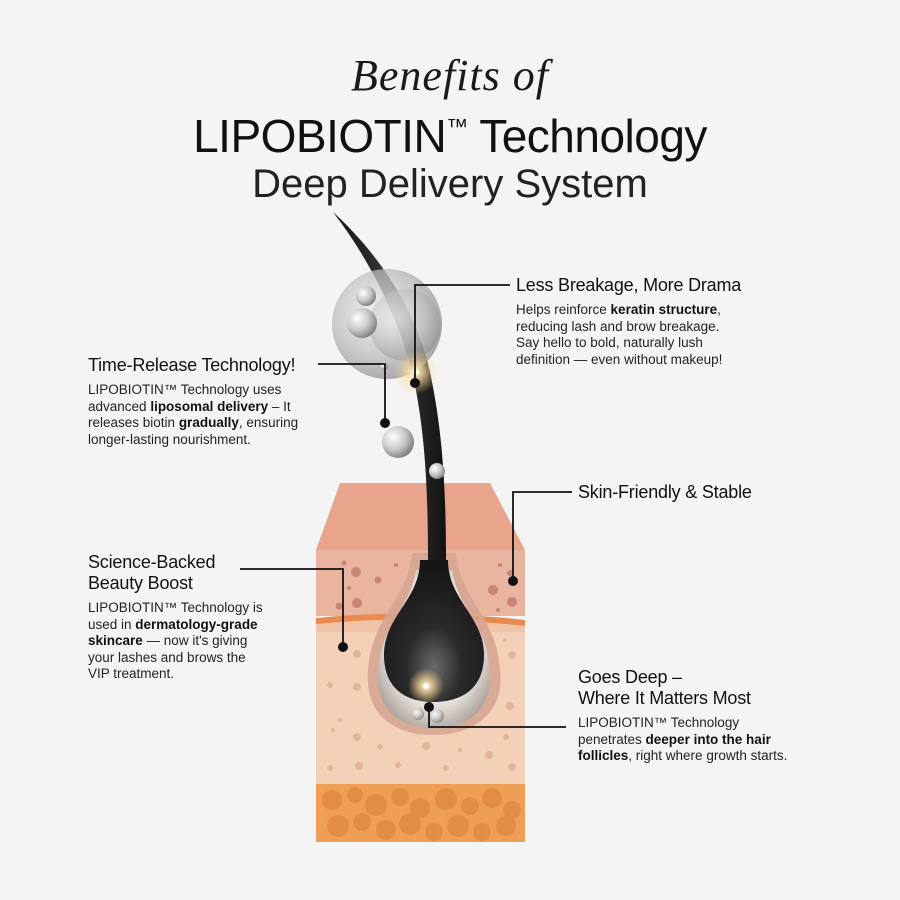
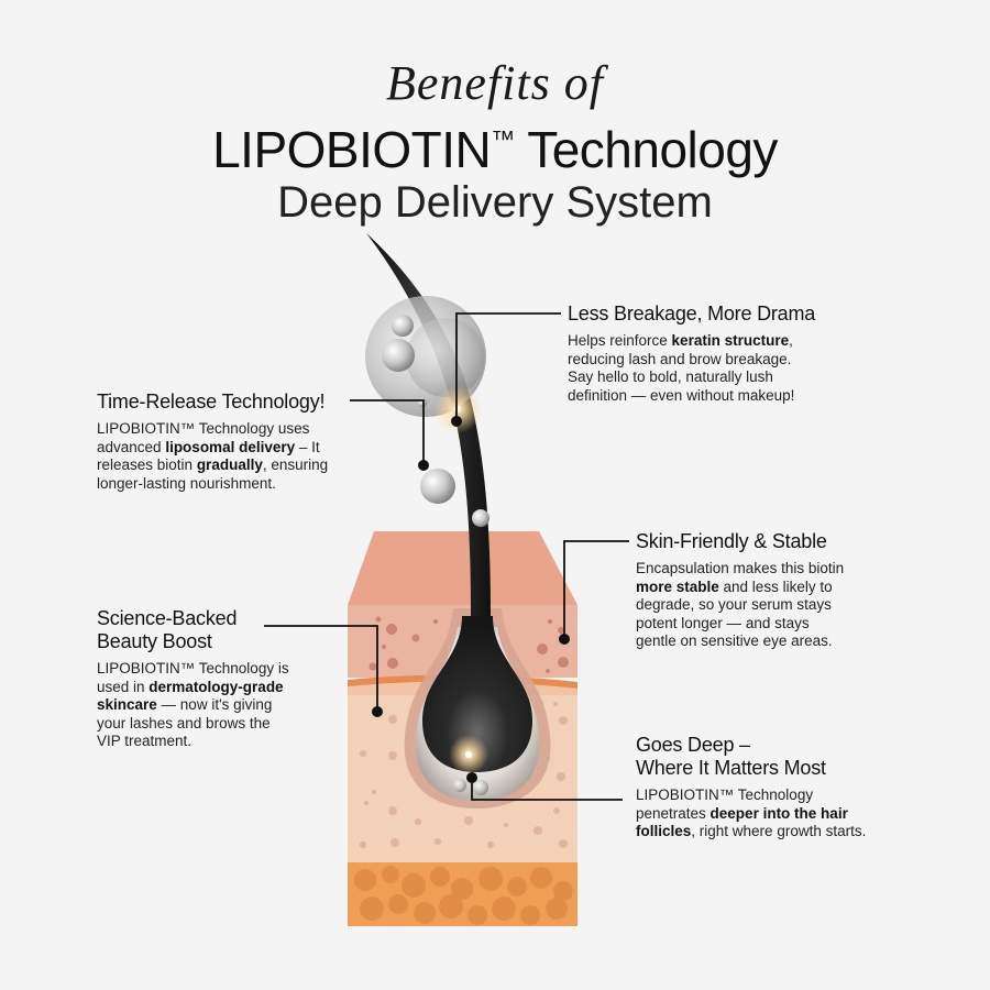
  Benefits of
  LIPOBIOTIN™ Technology
  Deep Delivery System
  Less Breakage, More Drama
  Helps reinforce keratin structure,
  reducing lash and brow breakage.
  Say hello to bold, naturally lush
  definition — even without makeup!
  Time-Release Technology!
  LIPOBIOTIN™ Technology uses
  advanced liposomal delivery – It
  releases biotin gradually, ensuring
  longer-lasting nourishment.
  Skin-Friendly & Stable
+ Encapsulation makes this biotin
+ more stable and less likely to
+ degrade, so your serum stays
+ potent longer — and stays
+ gentle on sensitive eye areas.
  Science-Backed
  Beauty Boost
  LIPOBIOTIN™ Technology is
  used in dermatology-grade
  skincare — now it's giving
  your lashes and brows the
  VIP treatment.
  Goes Deep –
  Where It Matters Most
  LIPOBIOTIN™ Technology
  penetrates deeper into the hair
  follicles, right where growth starts.
